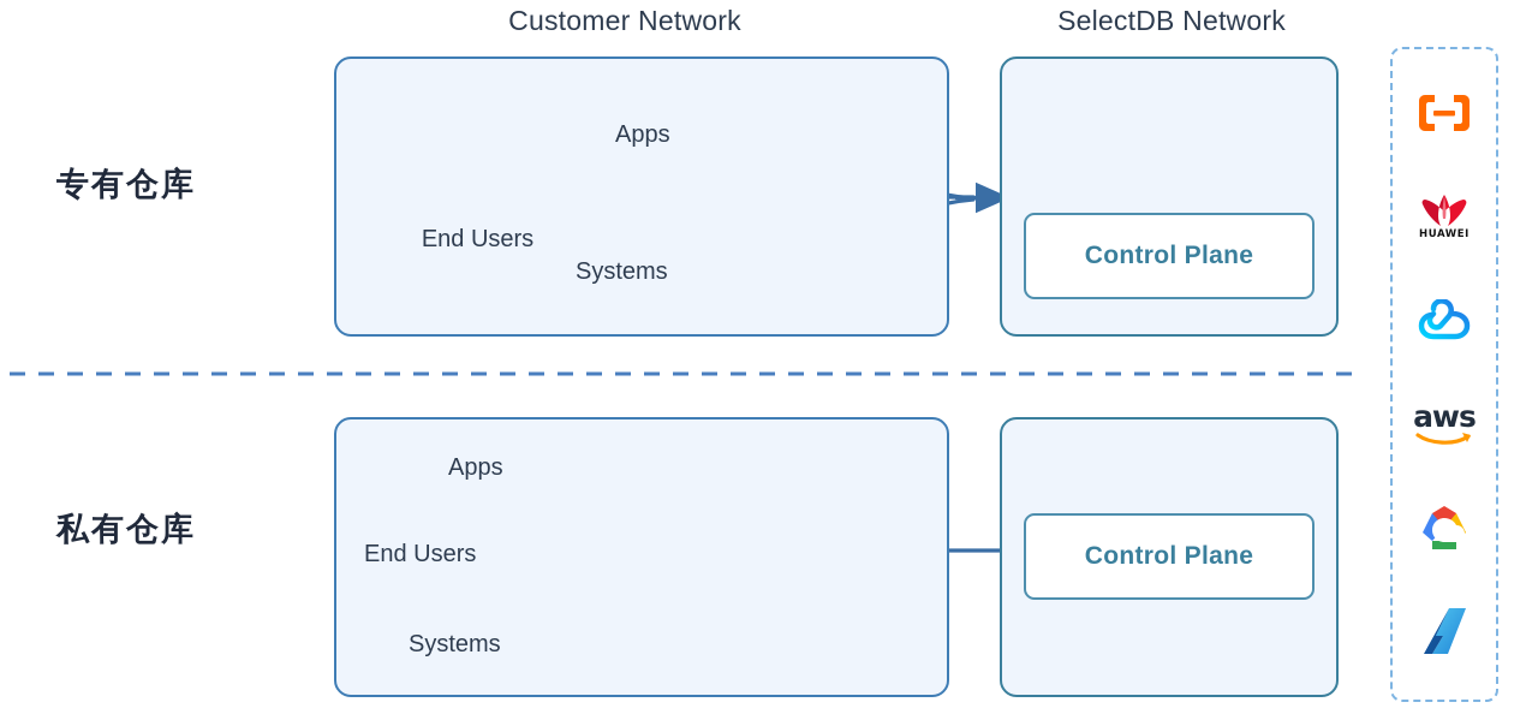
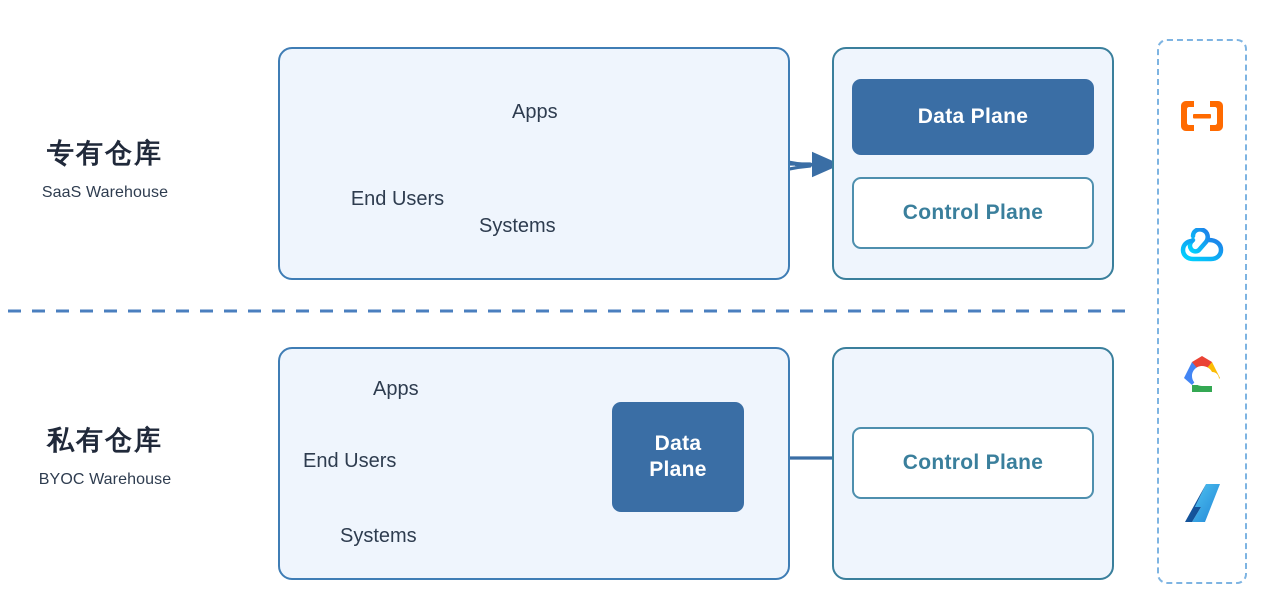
- Customer Network
- SelectDB Network
  专有仓库
+ SaaS Warehouse
  私有仓库
+ BYOC Warehouse
  Apps
  End Users
  Systems
  Apps
  End Users
  Systems
+ Data Plane
  Control Plane
+ Data
+ Plane
  Control Plane
- HUAWEI
- aws
